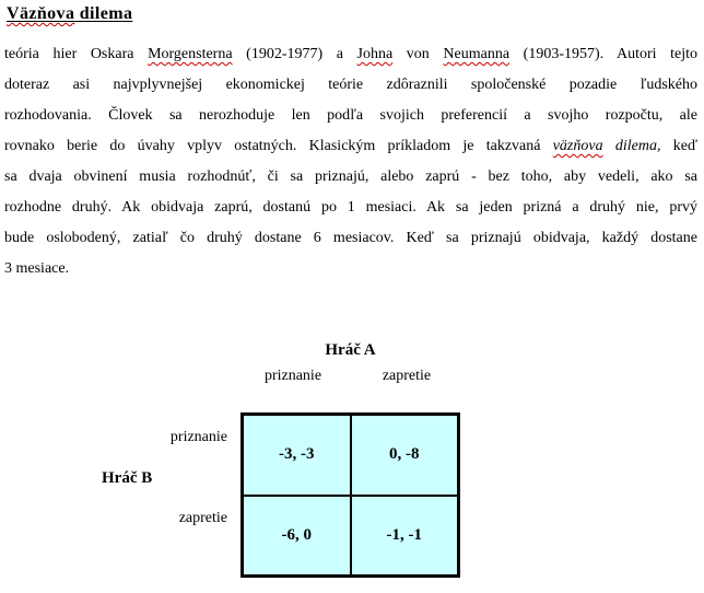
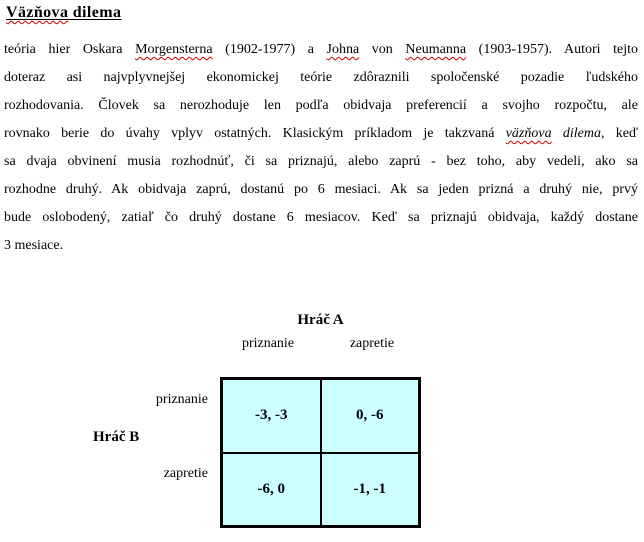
  Väzňova dilema
  teória hier Oskara Morgensterna (1902-1977) a Johna von Neumanna (1903-1957). Autori tejto
  doteraz asi najvplyvnejšej ekonomickej teórie zdôraznili spoločenské pozadie ľudského
- rozhodovania. Človek sa nerozhoduje len podľa svojich preferencií a svojho rozpočtu, ale
+ rozhodovania. Človek sa nerozhoduje len podľa obidvaja preferencií a svojho rozpočtu, ale
  rovnako berie do úvahy vplyv ostatných. Klasickým príkladom je takzvaná väzňova dilema, keď
  sa dvaja obvinení musia rozhodnúť, či sa priznajú, alebo zaprú - bez toho, aby vedeli, ako sa
- rozhodne druhý. Ak obidvaja zaprú, dostanú po 1 mesiaci. Ak sa jeden prizná a druhý nie, prvý
+ rozhodne druhý. Ak obidvaja zaprú, dostanú po 6 mesiaci. Ak sa jeden prizná a druhý nie, prvý
  bude oslobodený, zatiaľ čo druhý dostane 6 mesiacov. Keď sa priznajú obidvaja, každý dostane
  3 mesiace.
  Hráč A
  priznanie
  zapretie
  Hráč B
  priznanie
  zapretie
  -3, -3
- 0, -8
+ 0, -6
  -6, 0
  -1, -1
